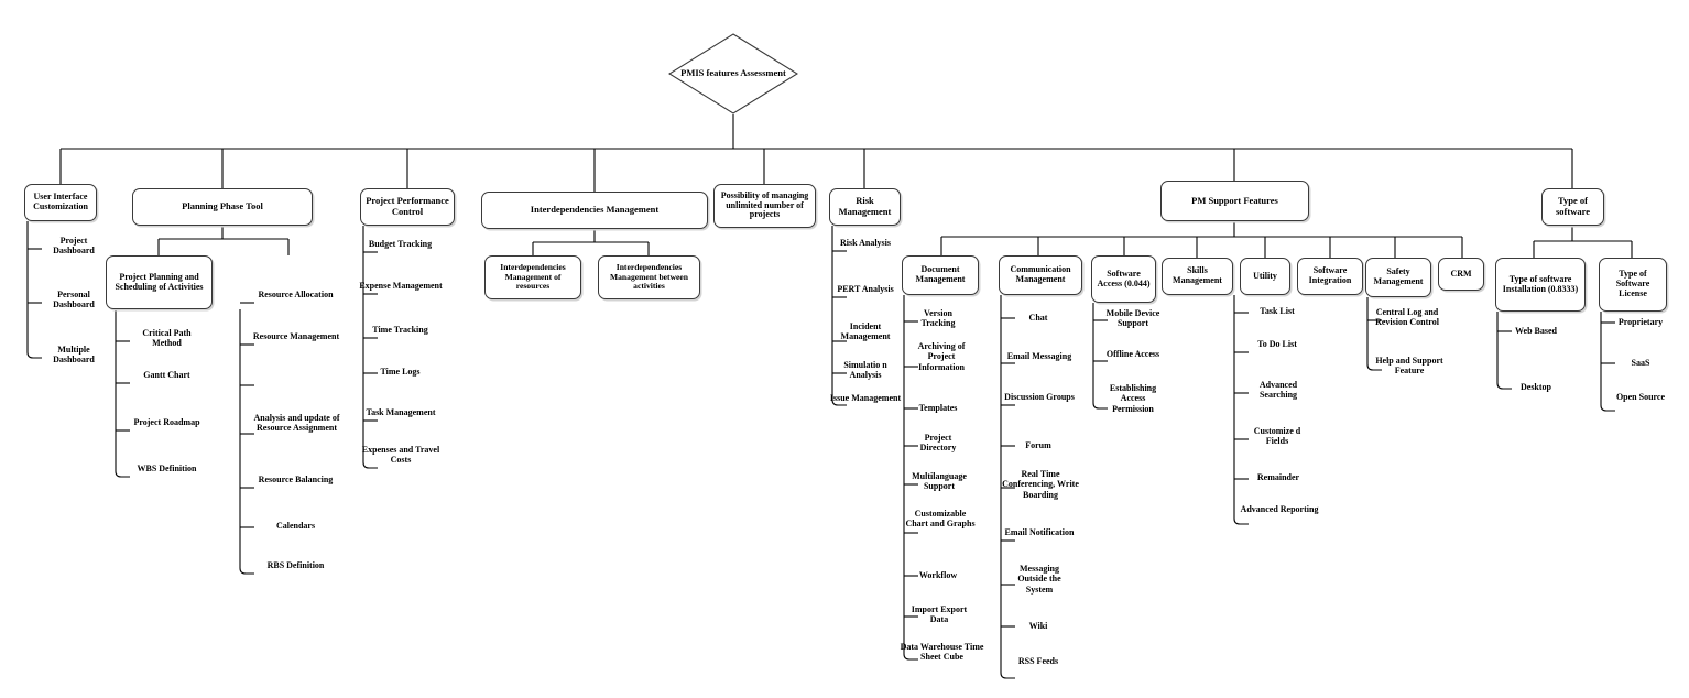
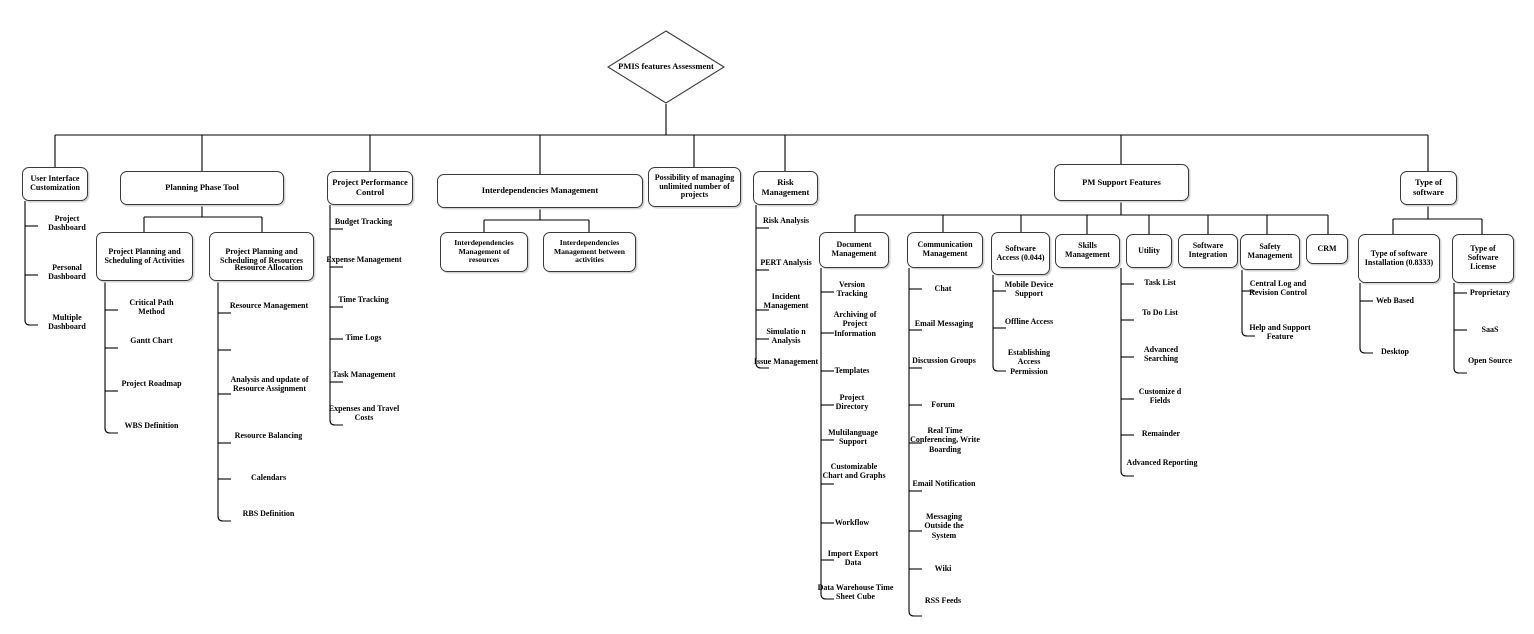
  PMIS features Assessment
  User Interface Customization
  Planning Phase Tool
  Project Performance Control
  Interdependencies Management
  Possibility of managing unlimited number of projects
  Risk Management
  PM Support Features
  Type of software
  Project Planning and Scheduling of Activities
+ Project Planning and Scheduling of Resources
  Interdependencies Management of resources
  Interdependencies Management between activities
  Document Management
  Communication Management
  Software Access (0.044)
  Skills Management
  Utility
  Software Integration
  Safety Management
  CRM
  Type of software Installation (0.8333)
  Type of Software License
  Project Dashboard
  Personal Dashboard
  Multiple Dashboard
  Critical Path Method
  Gantt Chart
  Project Roadmap
  WBS Definition
  Resource Allocation
  Resource Management
  Analysis and update of Resource Assignment
  Resource Balancing
  Calendars
  RBS Definition
  Budget Tracking
  Expense Management
  Time Tracking
  Time Logs
  Task Management
  Expenses and Travel Costs
  Risk Analysis
  PERT Analysis
  Incident Management
  Simulatio n Analysis
  Issue Management
  Version Tracking
  Archiving of Project Information
  Templates
  Project Directory
  Multilanguage Support
  Customizable Chart and Graphs
  Workflow
  Import Export Data
  Data Warehouse Time Sheet Cube
  Chat
  Email Messaging
  Discussion Groups
  Forum
  Real Time Conferencing, Write Boarding
  Email Notification
  Messaging Outside the System
  Wiki
  RSS Feeds
  Mobile Device Support
  Offline Access
  Establishing Access Permission
  Task List
  To Do List
  Advanced Searching
  Customize d Fields
  Remainder
  Advanced Reporting
  Central Log and Revision Control
  Help and Support Feature
  Web Based
  Desktop
  Proprietary
  SaaS
  Open Source
